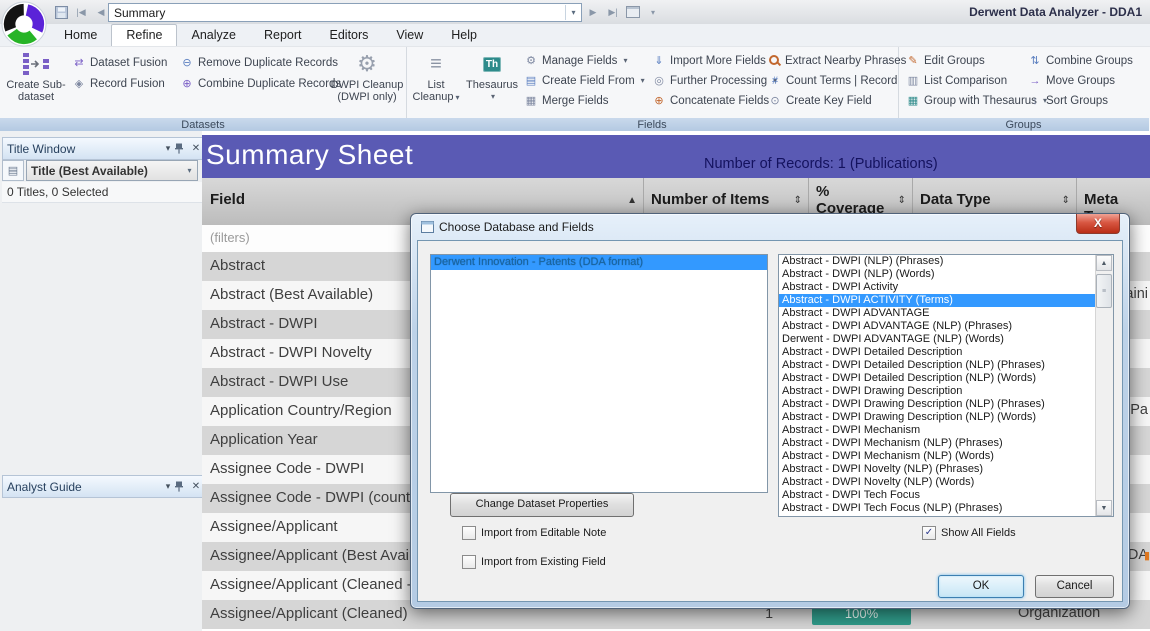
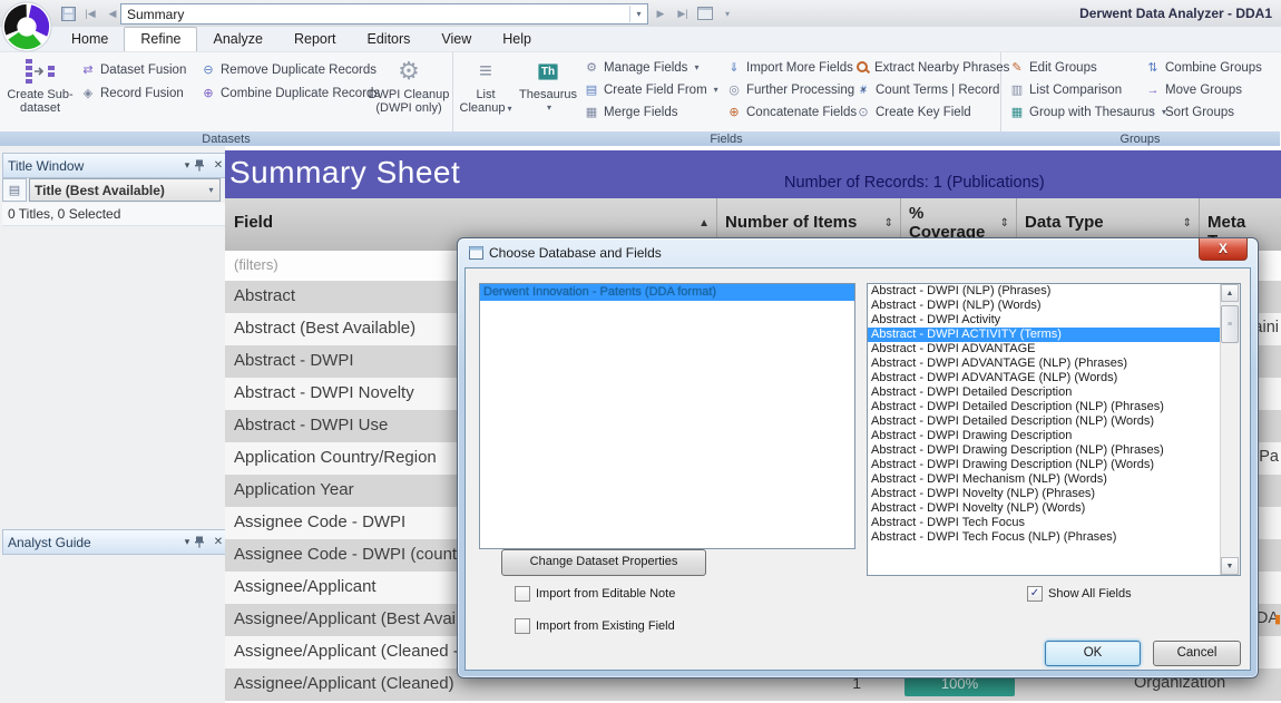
  |◀
  ◀
  Summary
  ▾
  ▶
  ▶|
  ▾
  Derwent Data Analyzer - DDA1
  Home
  Refine
  Analyze
  Report
  Editors
  View
  Help
  Create Sub-dataset
  ⇄
  Dataset Fusion
  ◈
  Record Fusion
  ⊖
  Remove Duplicate Records
  ⊕
  Combine Duplicate Records
  ⚙
  DWPI Cleanup (DWPI only)
  Datasets
  ≡
  List Cleanup ▾
  Th
  Thesaurus
  ▾
  ⚙
  Manage Fields
  ▾
  ▤
  Create Field From
  ▾
  ▦
  Merge Fields
  ⇓
  Import More Fields
  ◎
  Further Processing
  ▾
  ⊕
  Concatenate Fields
  Extract Nearby Phrases
  #
  Count Terms | Record
  ⊙
  Create Key Field
  Fields
  ✎
  Edit Groups
  ▥
  List Comparison
  ▦
  Group with Thesaurus
  ▾
  ⇅
  Combine Groups
  →
  Move Groups
  ↕
  Sort Groups
  Groups
  Title Window
  ▾
  ✕
  ▤
  Title (Best Available)
  ▾
  0 Titles, 0 Selected
  Analyst Guide
  ▾
  ✕
  Summary Sheet
  Number of Records: 1 (Publications)
  Field
  ▲
  Number of Items
  ⇕
  % Coverage
  ⇕
  Data Type
  ⇕
  (filters)
  Abstract
  Abstract (Best Available)
  ini
  Abstract - DWPI
  Abstract - DWPI Novelty
  Abstract - DWPI Use
  Application Country/Region
  Application Year
  Assignee Code - DWPI
  Assignee Code - DWPI (count
  Assignee/Applicant
  Assignee/Applicant (Best Avai
  DA
  ▮
  Assignee/Applicant (Cleaned
  Assignee/Applicant (Cleaned)
  1
  100%
  Organization
  Choose Database and Fields
  X
  Derwent Innovation - Patents (DDA format)
  Abstract - DWPI (NLP) (Phrases)
  Abstract - DWPI (NLP) (Words)
  Abstract - DWPI Activity
  Abstract - DWPI ACTIVITY (Terms)
  Abstract - DWPI ADVANTAGE
  Abstract - DWPI ADVANTAGE (NLP) (Phrases)
- Derwent - DWPI ADVANTAGE (NLP) (Words)
+ Abstract - DWPI ADVANTAGE (NLP) (Words)
  Abstract - DWPI Detailed Description
  Abstract - DWPI Detailed Description (NLP) (Phrases)
  Abstract - DWPI Detailed Description (NLP) (Words)
  Abstract - DWPI Drawing Description
  Abstract - DWPI Drawing Description (NLP) (Phrases)
  Abstract - DWPI Drawing Description (NLP) (Words)
- Abstract - DWPI Mechanism
- Abstract - DWPI Mechanism (NLP) (Phrases)
  Abstract - DWPI Mechanism (NLP) (Words)
  Abstract - DWPI Novelty (NLP) (Phrases)
  Abstract - DWPI Novelty (NLP) (Words)
  Abstract - DWPI Tech Focus
  Abstract - DWPI Tech Focus (NLP) (Phrases)
  Change Dataset Properties
  Import from Editable Note
  Import from Existing Field
  ✓
  Show All Fields
  OK
  Cancel
